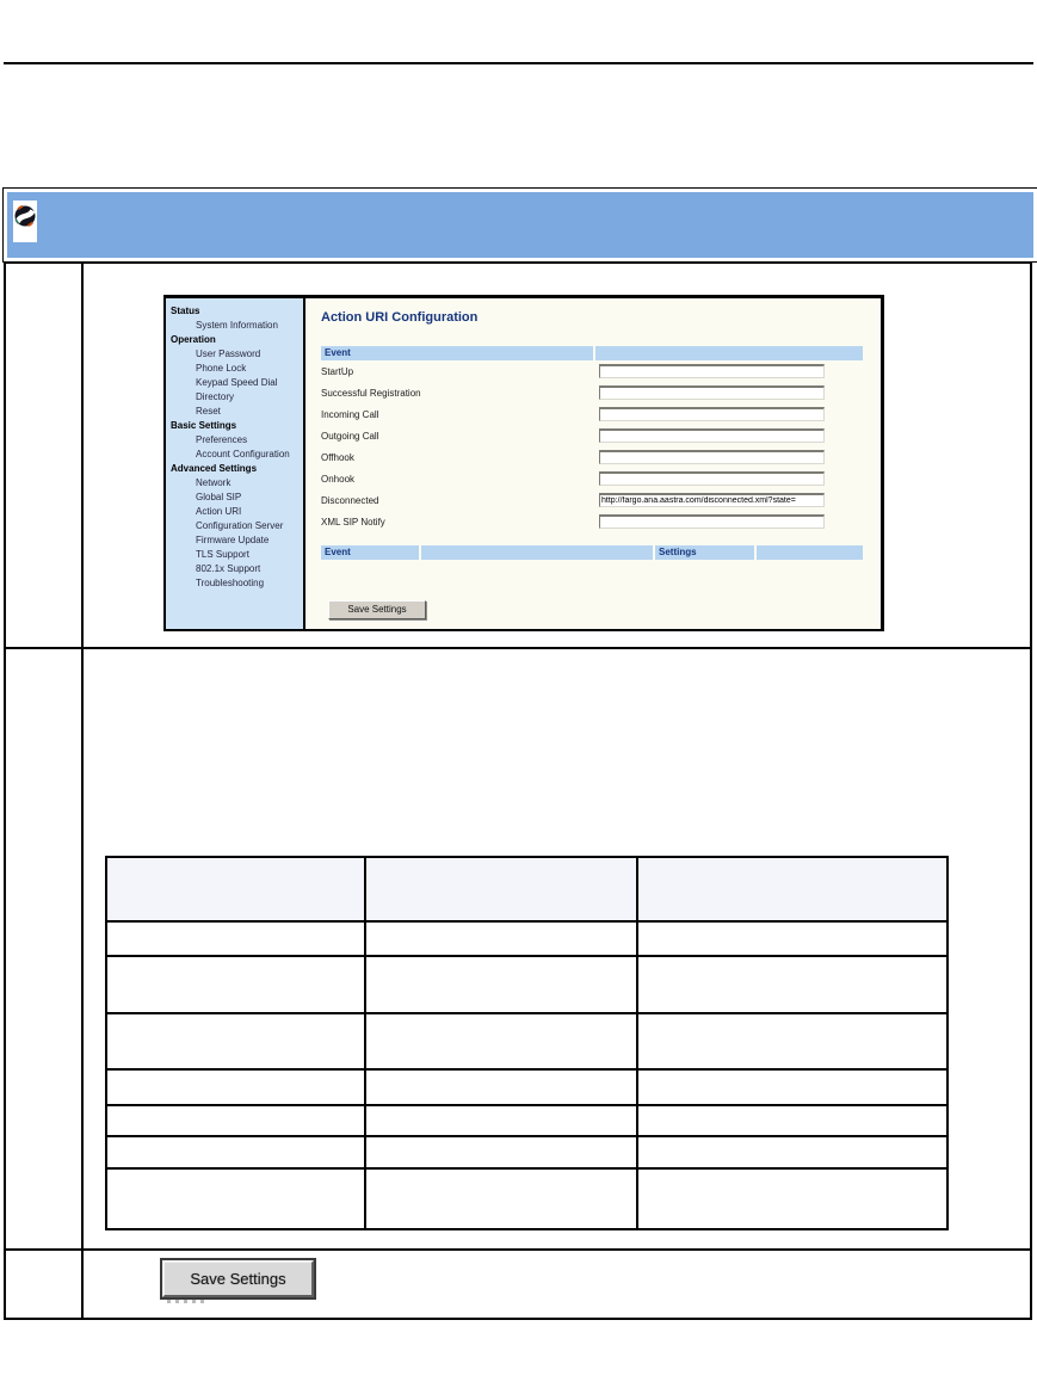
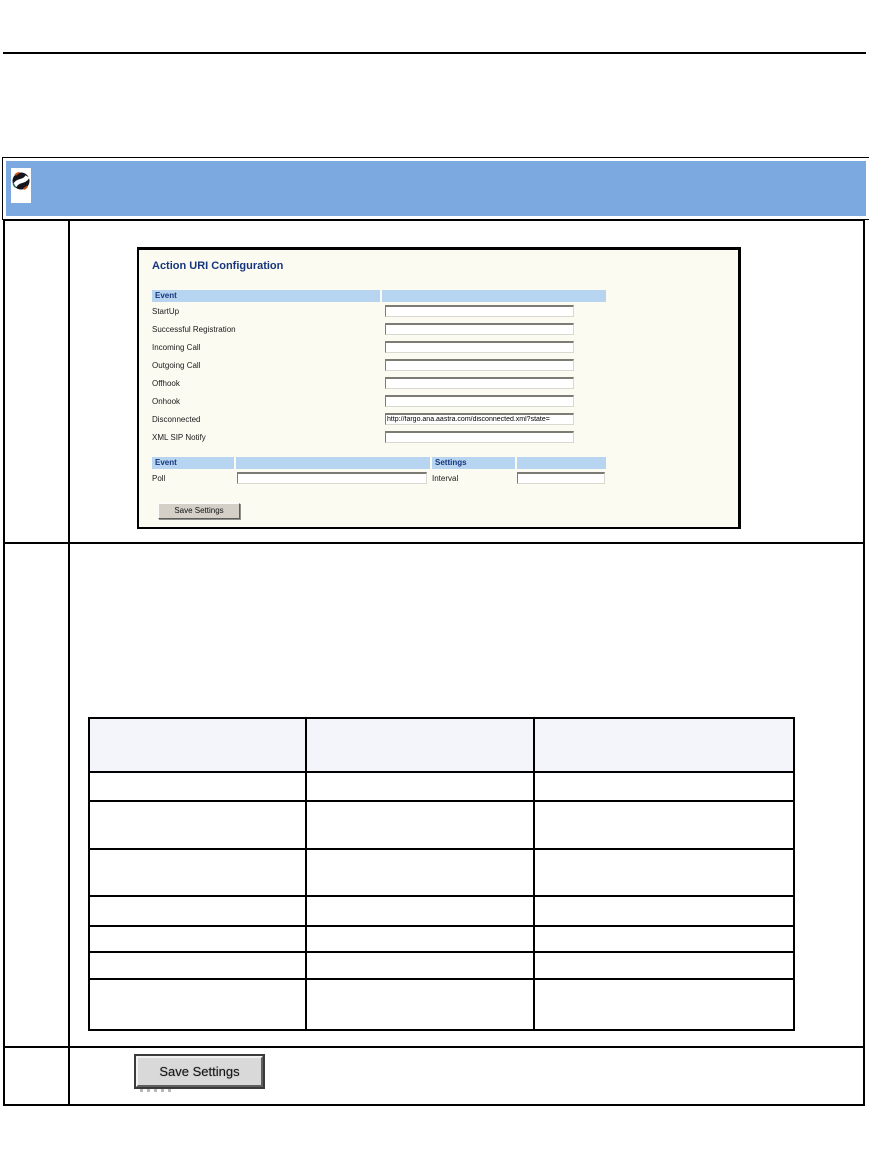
- Status
- System Information
- Operation
- User Password
- Phone Lock
- Keypad Speed Dial
- Directory
- Reset
- Basic Settings
- Preferences
- Account Configuration
- Advanced Settings
- Network
- Global SIP
- Action URI
- Configuration Server
- Firmware Update
- TLS Support
- 802.1x Support
- Troubleshooting
  Action URI Configuration
  Event
  StartUp
  Successful Registration
  Incoming Call
  Outgoing Call
  Offhook
  Onhook
  Disconnected
  http://fargo.ana.aastra.com/disconnected.xml?state=
  XML SIP Notify
  Event
  Settings
+ Poll
+ Interval
  Save Settings
  Save Settings
